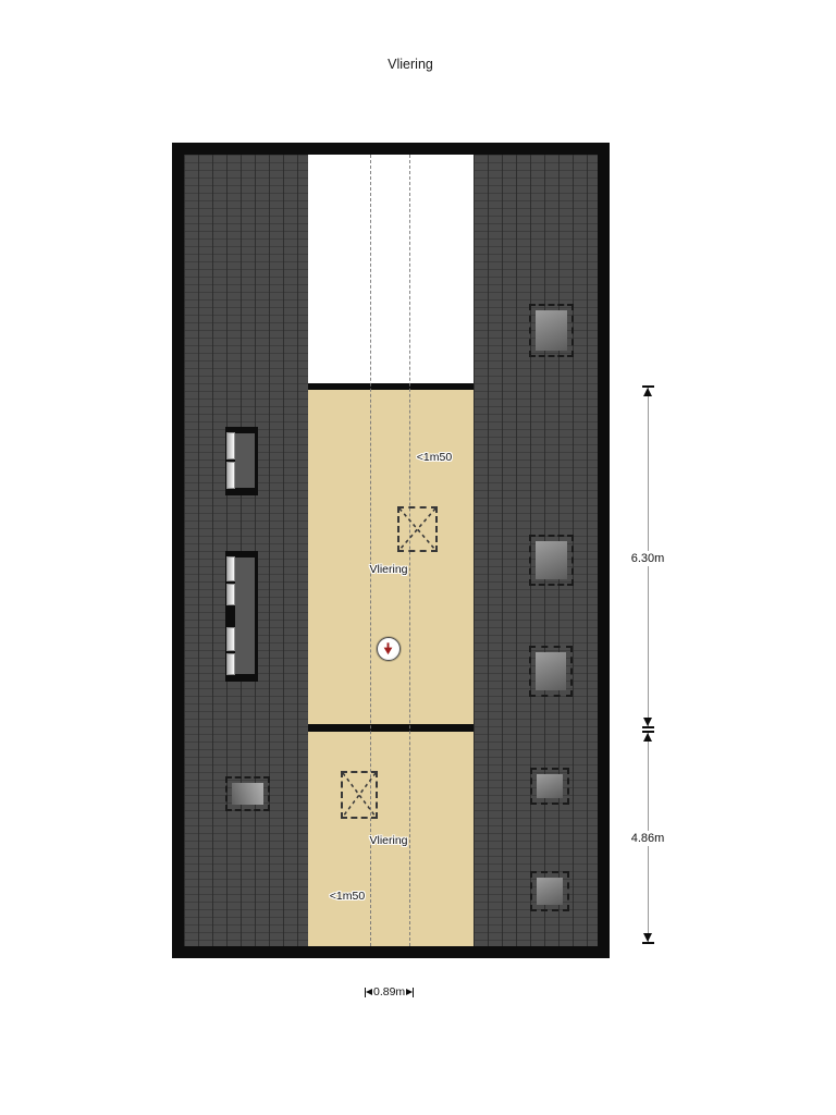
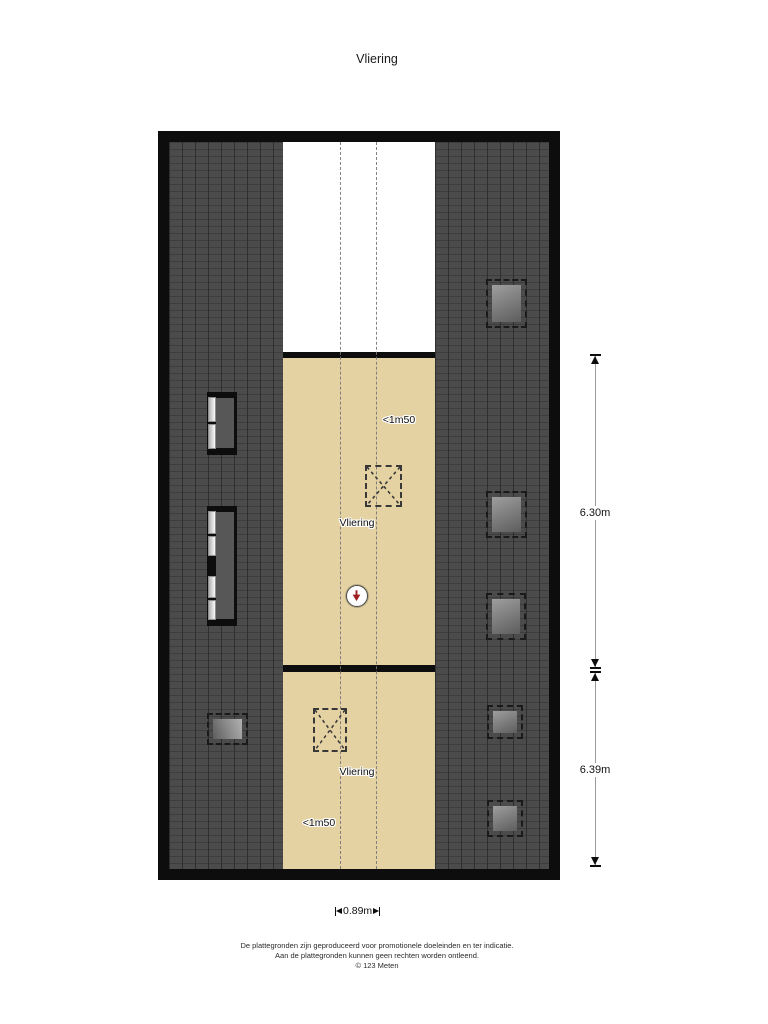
  Vliering
  <1m50
  Vliering
  Vliering
  <1m50
  6.30m
- 4.86m
+ 6.39m
  0.89m
+ De plattegronden zijn geproduceerd voor promotionele doeleinden en ter indicatie.
+ Aan de plattegronden kunnen geen rechten worden ontleend.
+ © 123 Meten
